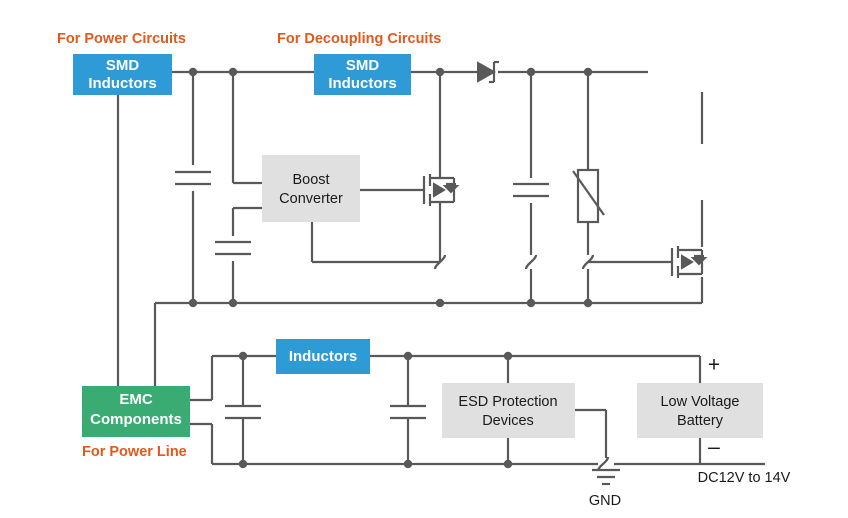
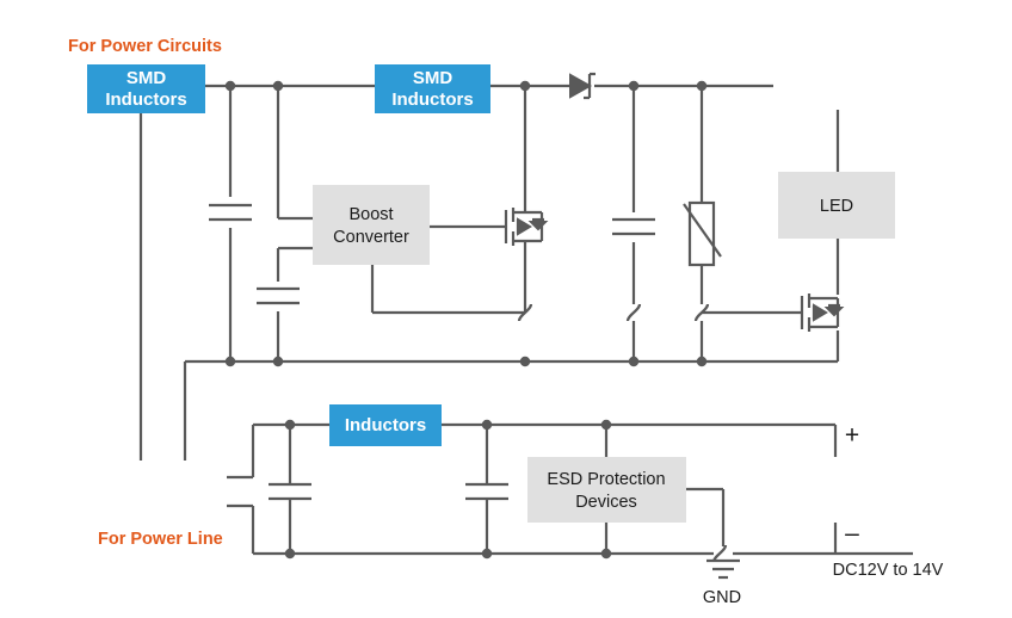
  SMD
  Inductors
  SMD
  Inductors
+ LED
  Boost
  Converter
- EMC
- Components
  Inductors
  ESD Protection
  Devices
- Low Voltage
- Battery
  For Power Circuits
- For Decoupling Circuits
  For Power Line
  +
  –
  DC12V to 14V
  GND
